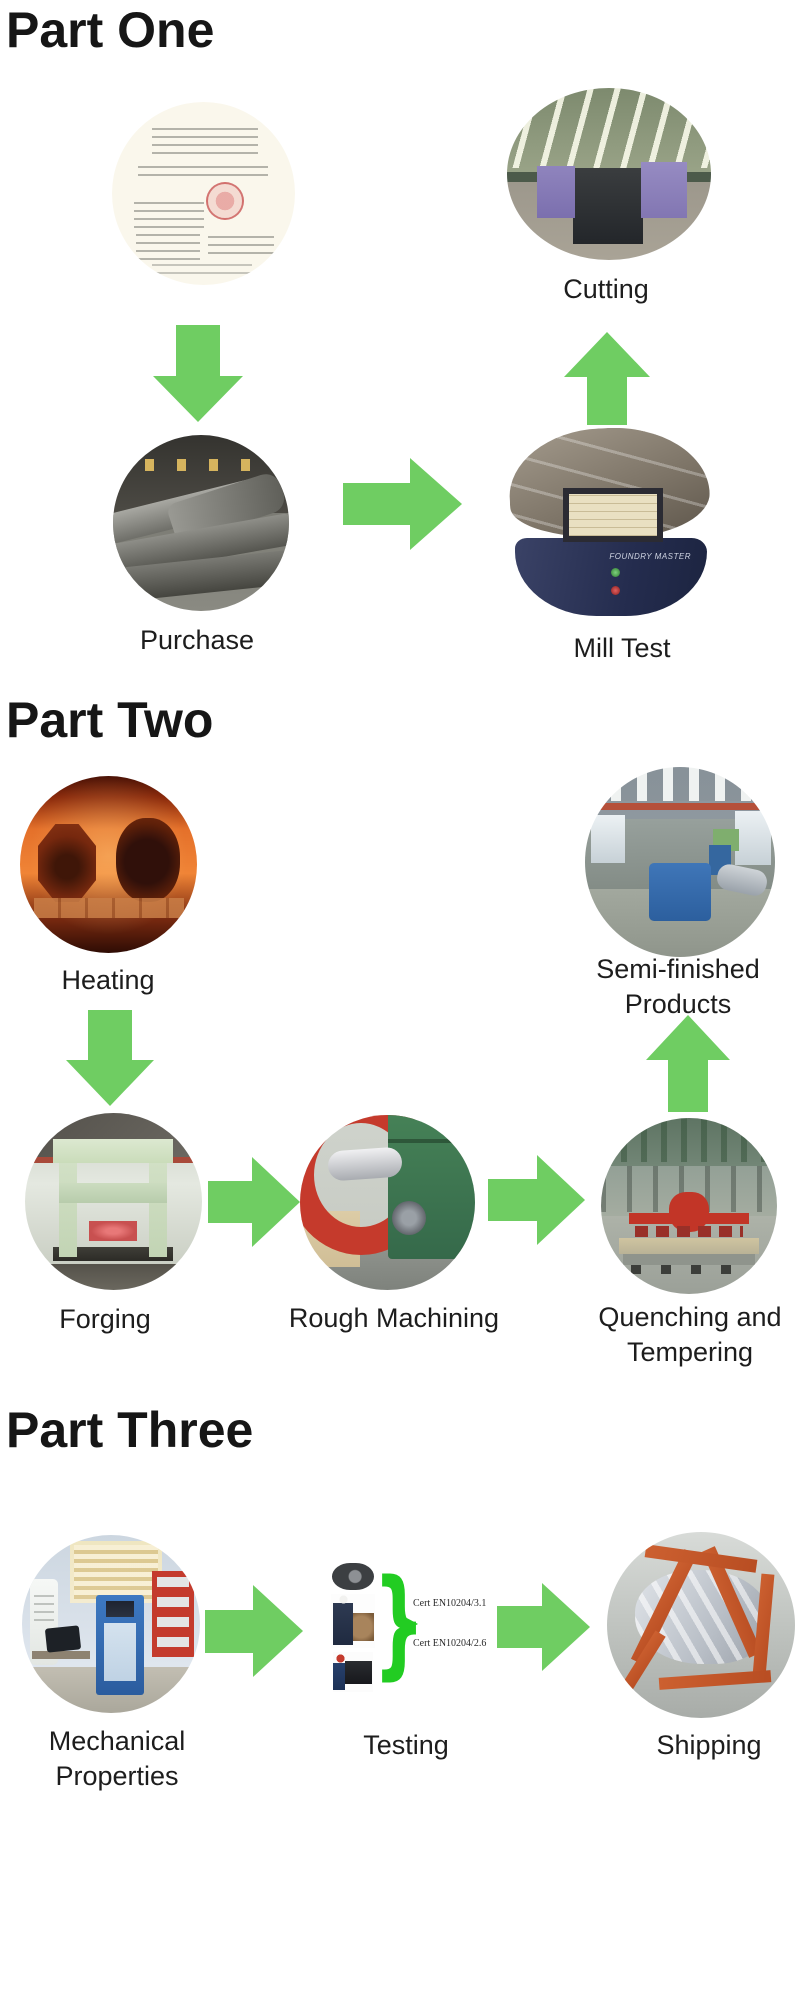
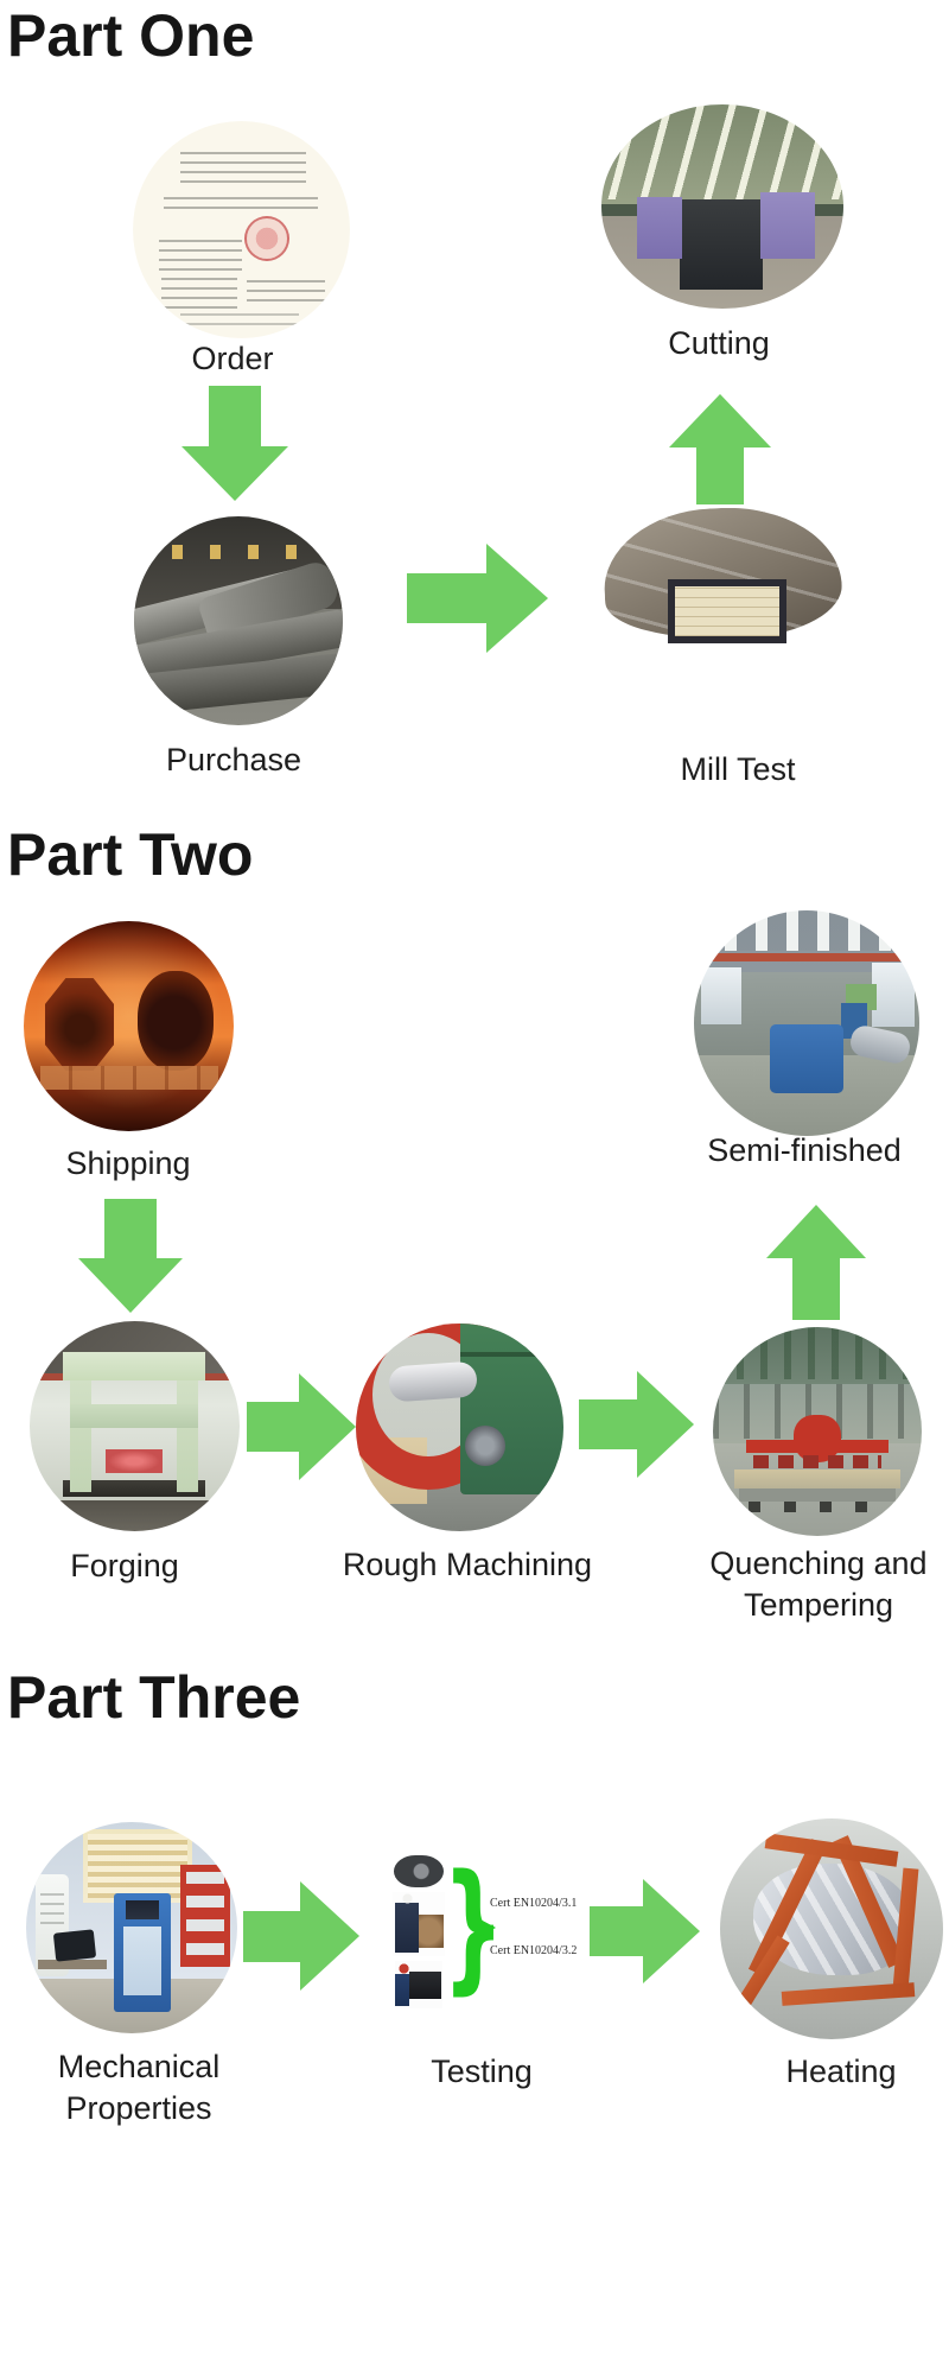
  Part One
+ Order
  Cutting
  Purchase
- FOUNDRY MASTER
  Mill Test
  Part Two
- Heating
+ Shipping
  Semi-finished
- Products
  Forging
  Rough Machining
  Quenching and
  Tempering
  Part Three
  Mechanical
  Properties
  }
  Cert EN10204/3.1
- Cert EN10204/2.6
+ Cert EN10204/3.2
  Testing
- Shipping
+ Heating
